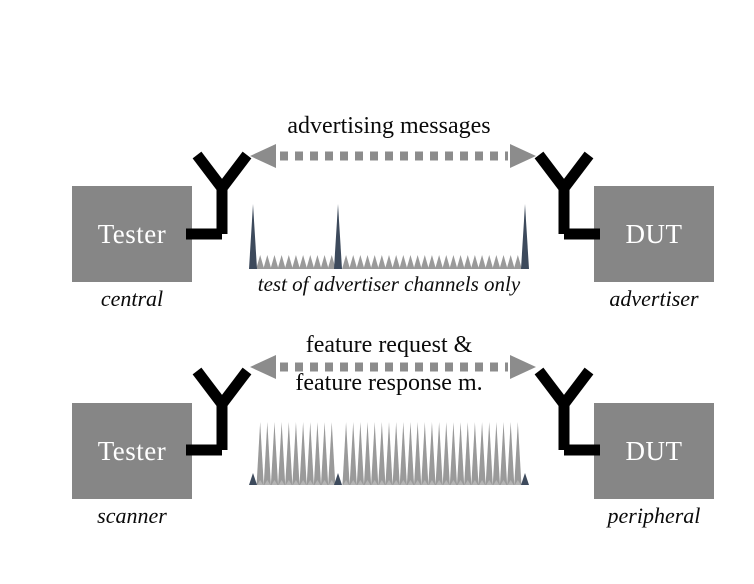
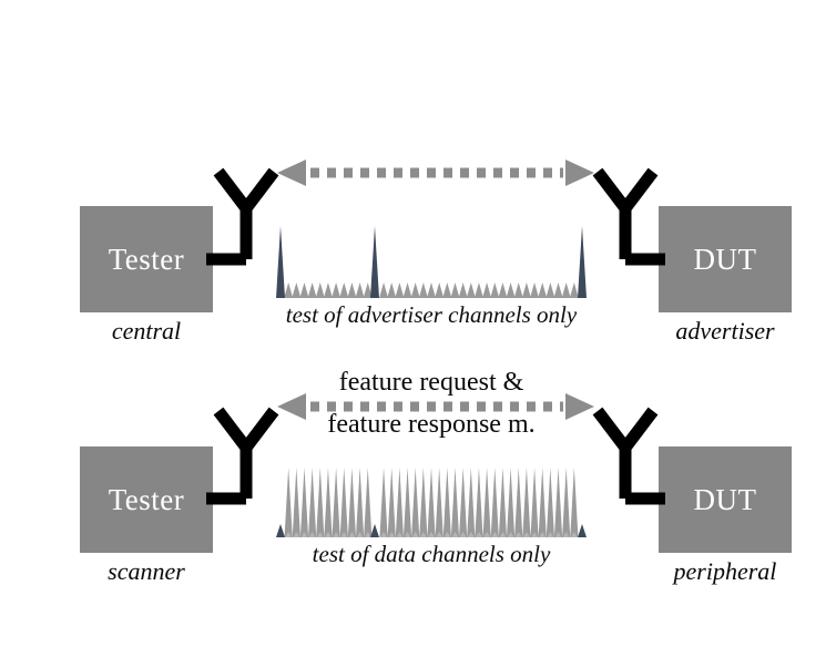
  Tester
  DUT
  central
  advertiser
- advertising messages
  test of advertiser channels only
  Tester
  DUT
  scanner
  peripheral
  feature request &
  feature response m.
+ test of data channels only
